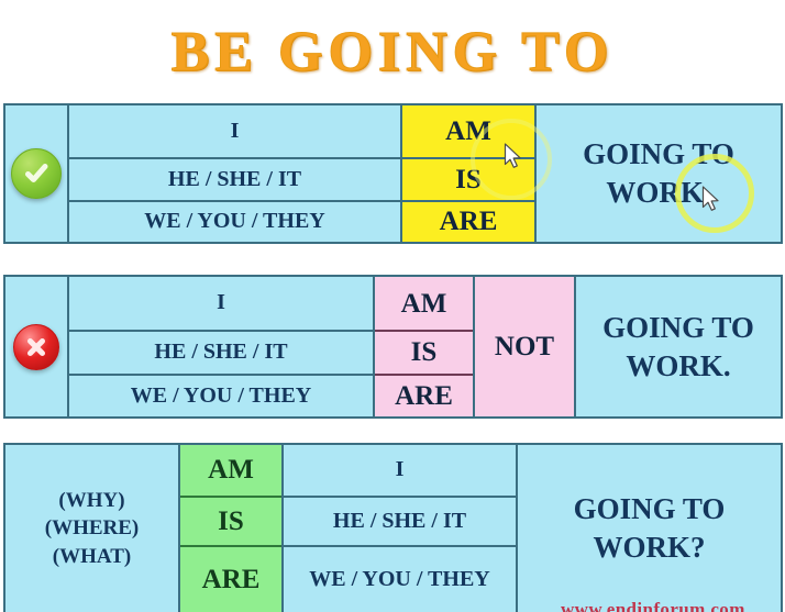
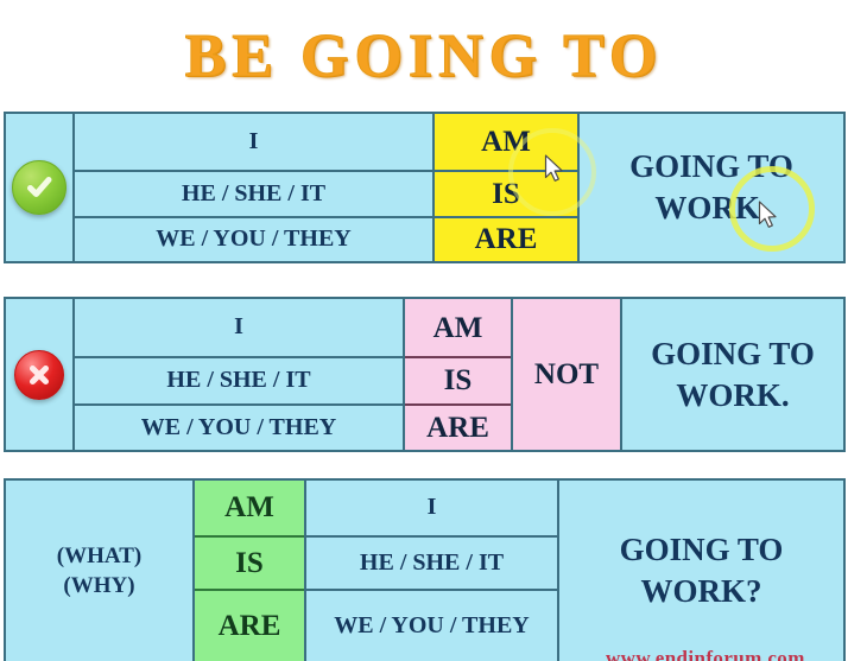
  BE GOING TO
  I
  HE / SHE / IT
  WE / YOU / THEY
  AM
  IS
  ARE
  GOING TO WORK
  I
  HE / SHE / IT
  WE / YOU / THEY
  AM
  IS
  ARE
  NOT
  GOING TO WORK.
- (WHY)
+ (WHAT)
- (WHERE)
- (WHAT)
+ (WHY)
  AM
  IS
  ARE
  I
  HE / SHE / IT
  WE / YOU / THEY
  GOING TO WORK?
  www.endinforum.com
